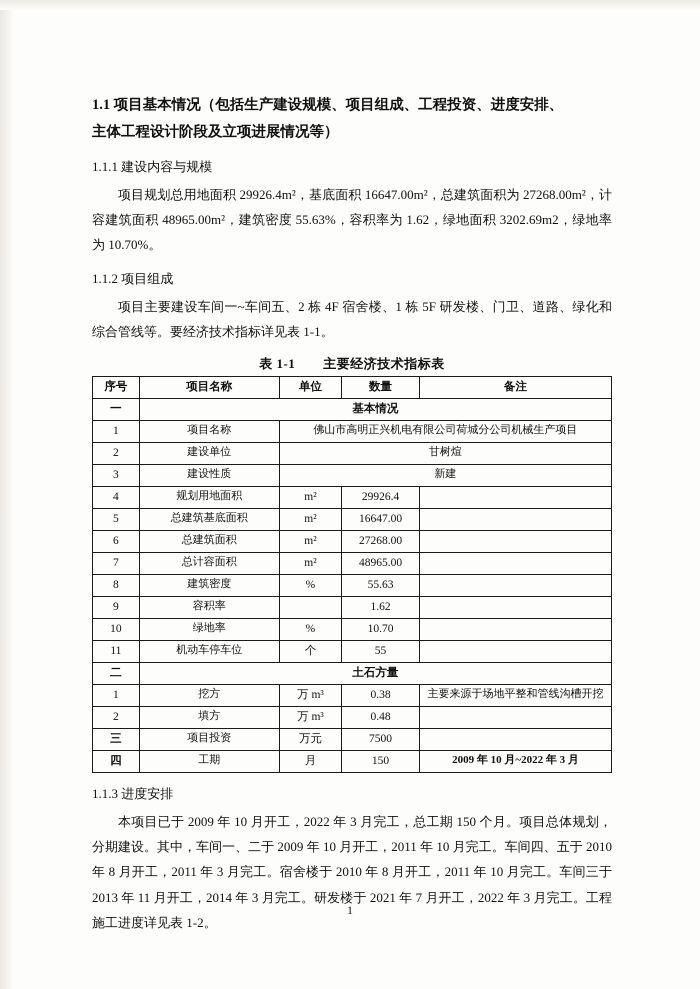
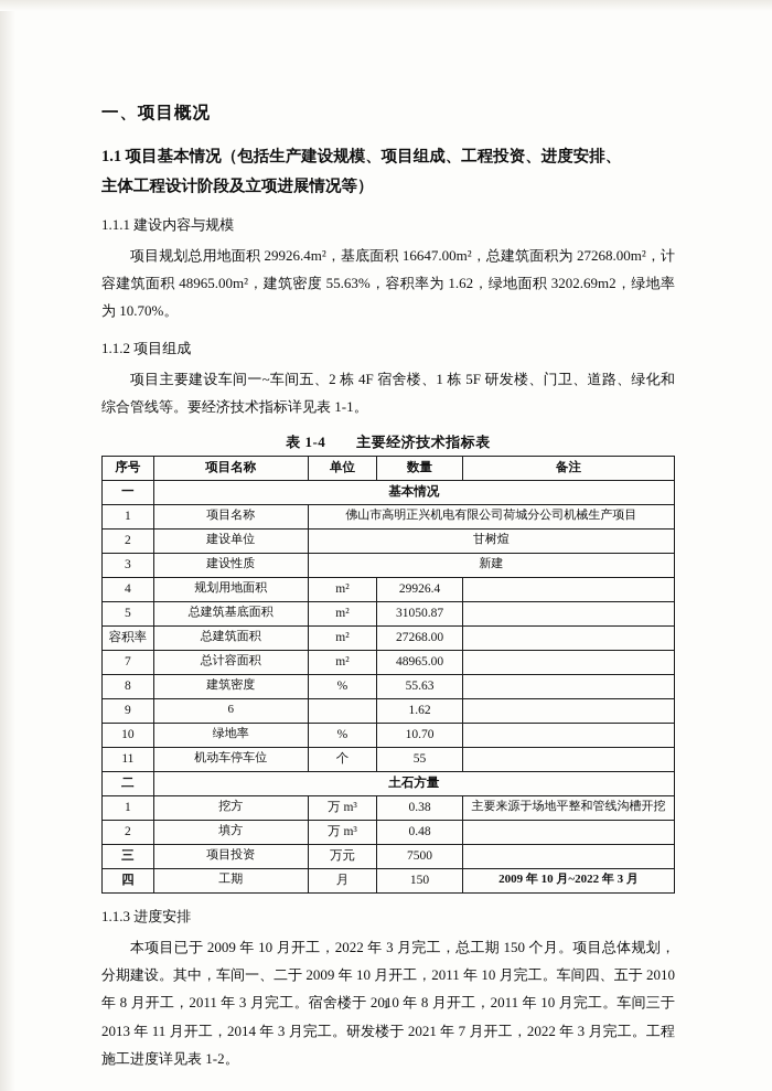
+ 一、项目概况
  1.1 项目基本情况（包括生产建设规模、项目组成、工程投资、进度安排、
  主体工程设计阶段及立项进展情况等）
  1.1.1 建设内容与规模
  项目规划总用地面积 29926.4m²，基底面积 16647.00m²，总建筑面积为 27268.00m²，计容建筑面积 48965.00m²，建筑密度 55.63%，容积率为 1.62，绿地面积 3202.69m2，绿地率为 10.70%。
  1.1.2 项目组成
  项目主要建设车间一~车间五、2 栋 4F 宿舍楼、1 栋 5F 研发楼、门卫、道路、绿化和综合管线等。要经济技术指标详见表 1-1。
- 表 1-1 主要经济技术指标表
+ 表 1-4 主要经济技术指标表
  序号	项目名称	单位	数量	备注
  一	基本情况
  1	项目名称	佛山市高明正兴机电有限公司荷城分公司机械生产项目
  2	建设单位	甘树煊
  3	建设性质	新建
  4	规划用地面积	m²	29926.4
- 5	总建筑基底面积	m²	16647.00
+ 5	总建筑基底面积	m²	31050.87
- 6	总建筑面积	m²	27268.00
+ 容积率	总建筑面积	m²	27268.00
  7	总计容面积	m²	48965.00
  8	建筑密度	%	55.63
- 9	容积率		1.62
+ 9	6		1.62
  10	绿地率	%	10.70
  11	机动车停车位	个	55
  二	土石方量
  1	挖方	万 m³	0.38	主要来源于场地平整和管线沟槽开挖
  2	填方	万 m³	0.48
  三	项目投资	万元	7500
  四	工期	月	150	2009 年 10 月~2022 年 3 月
  1.1.3 进度安排
  本项目已于 2009 年 10 月开工，2022 年 3 月完工，总工期 150 个月。项目总体规划，分期建设。其中，车间一、二于 2009 年 10 月开工，2011 年 10 月完工。车间四、五于 2010 年 8 月开工，2011 年 3 月完工。宿舍楼于 2010 年 8 月开工，2011 年 10 月完工。车间三于 2013 年 11 月开工，2014 年 3 月完工。研发楼于 2021 年 7 月开工，2022 年 3 月完工。工程施工进度详见表 1-2。
  1
